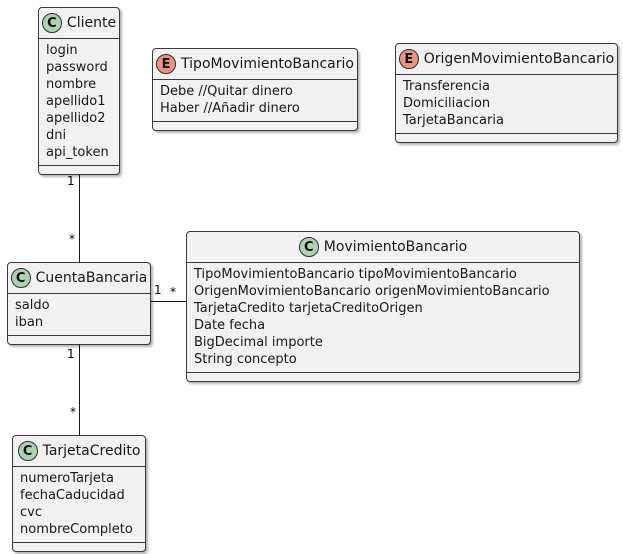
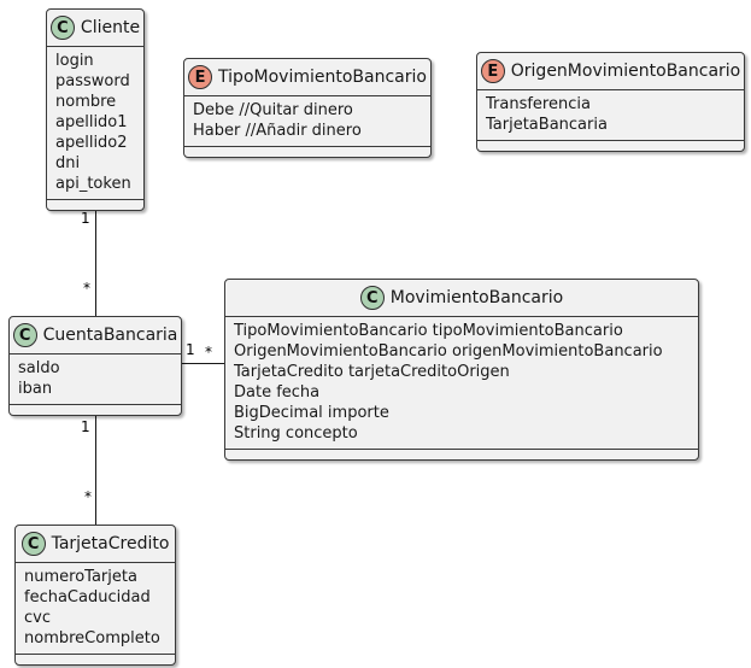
  1
  *
  1
  *
  1
  *
  C
  Cliente
  login
  password
  nombre
  apellido1
  apellido2
  dni
  api_token
  E
  TipoMovimientoBancario
  Debe //Quitar dinero
  Haber //Añadir dinero
  E
  OrigenMovimientoBancario
  Transferencia
- Domiciliacion
  TarjetaBancaria
  C
  CuentaBancaria
  saldo
  iban
  C
  MovimientoBancario
  TipoMovimientoBancario tipoMovimientoBancario
  OrigenMovimientoBancario origenMovimientoBancario
  TarjetaCredito tarjetaCreditoOrigen
  Date fecha
  BigDecimal importe
  String concepto
  C
  TarjetaCredito
  numeroTarjeta
  fechaCaducidad
  cvc
  nombreCompleto
